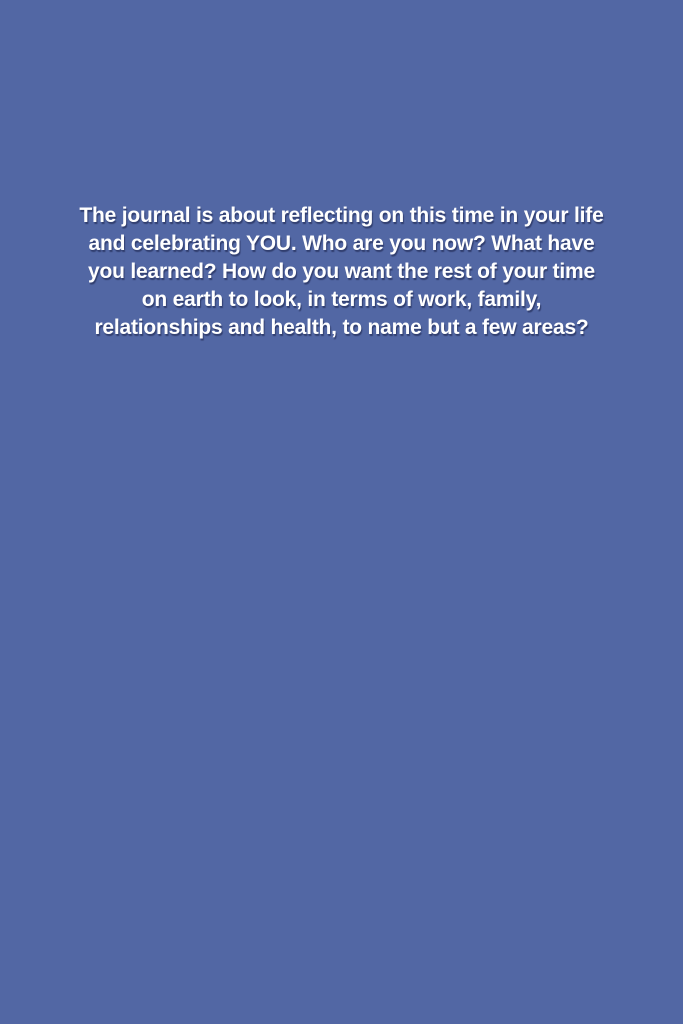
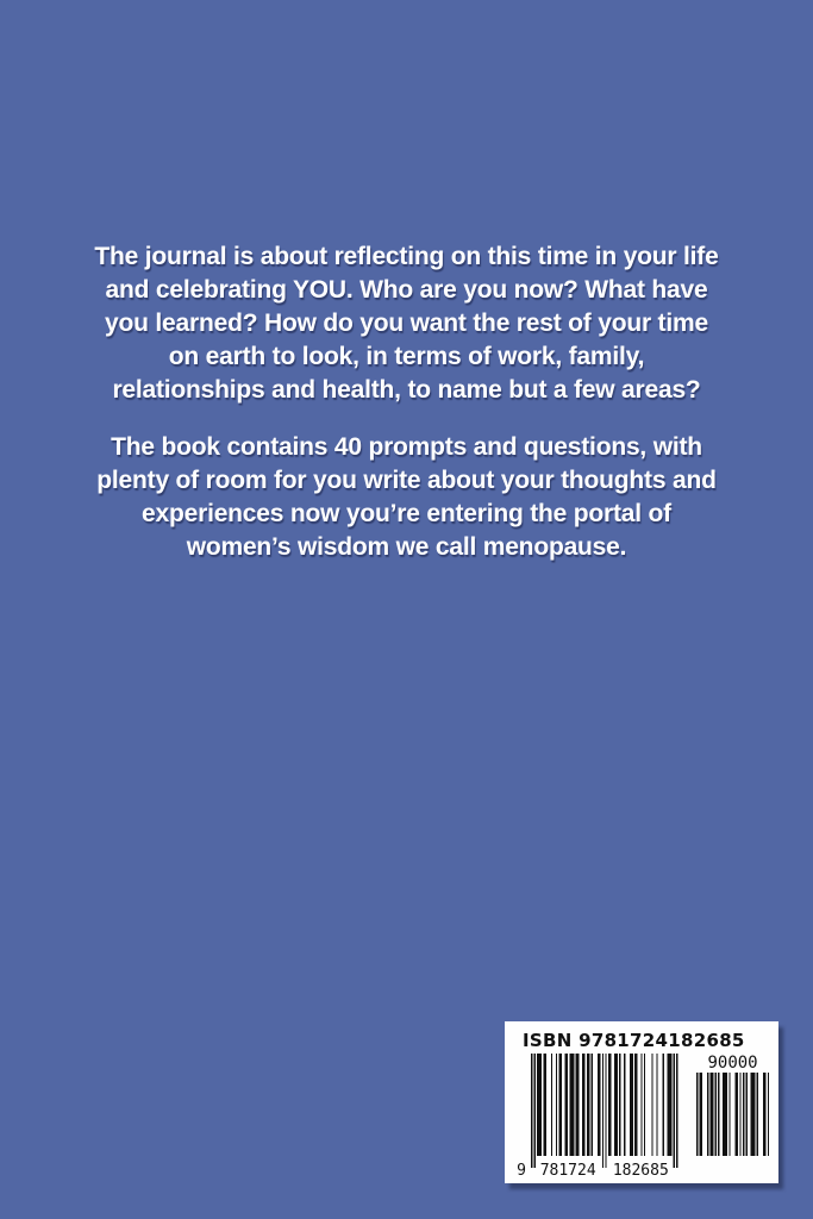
  The journal is about reflecting on this time in your life
  and celebrating YOU. Who are you now? What have
  you learned? How do you want the rest of your time
  on earth to look, in terms of work, family,
  relationships and health, to name but a few areas?
+ The book contains 40 prompts and questions, with
+ plenty of room for you write about your thoughts and
+ experiences now you’re entering the portal of
+ women’s wisdom we call menopause.
+ ISBN 9781724182685
+ 9
+ 781724
+ 182685
+ 90000
